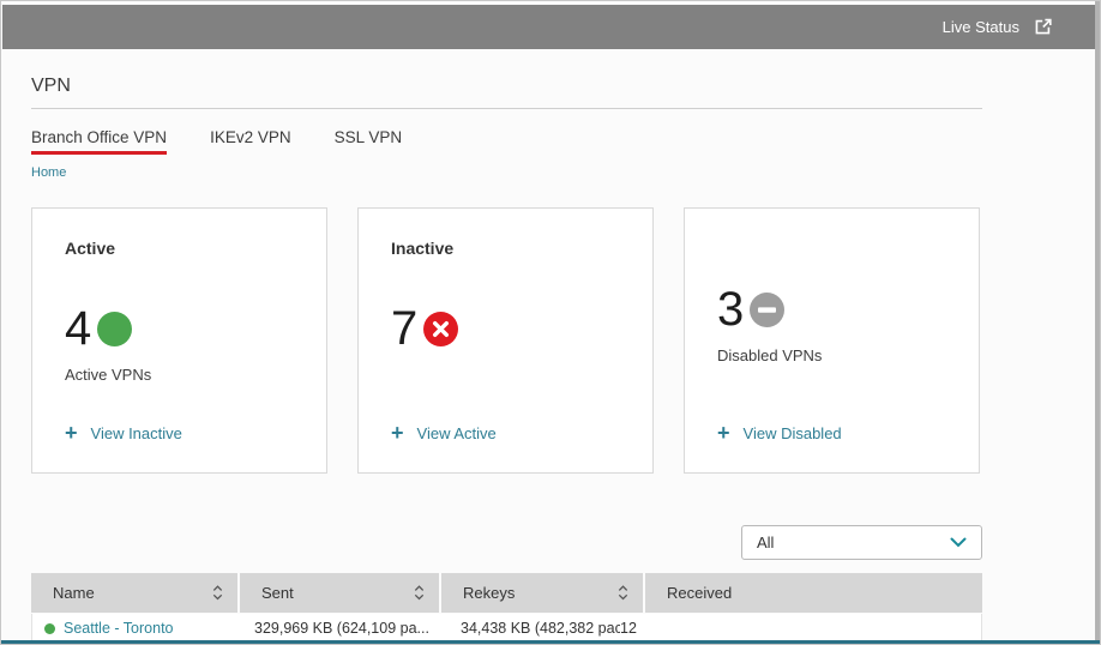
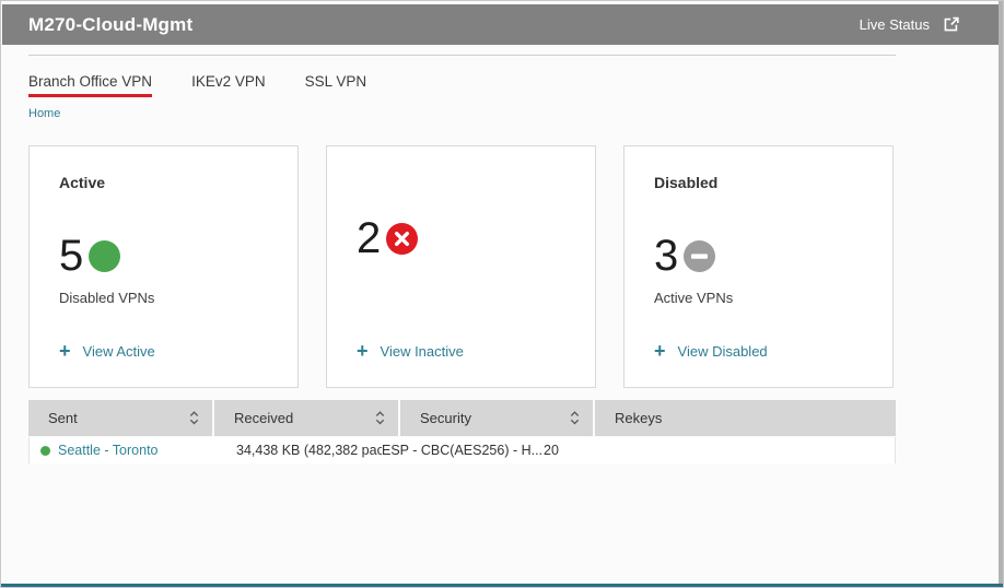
+ M270-Cloud-Mgmt
  Live Status
- VPN
  Branch Office VPN
  IKEv2 VPN
  SSL VPN
  Home
  Active
- 4
+ 5
- Active VPNs
+ Disabled VPNs
  +
- View Inactive
+ View Active
- Inactive
- 7
+ 2
  +
- View Active
+ View Inactive
+ Disabled
  3
- Disabled VPNs
+ Active VPNs
  +
  View Disabled
- All
- Name
  Sent
- Rekeys
+ Received
+ Security
- Received
+ Rekeys
  Seattle - Toronto
- 329,969 KB (624,109 pa...
  34,438 KB (482,382 pac
+ ESP - CBC(AES256) - H...
- 12
+ 20
